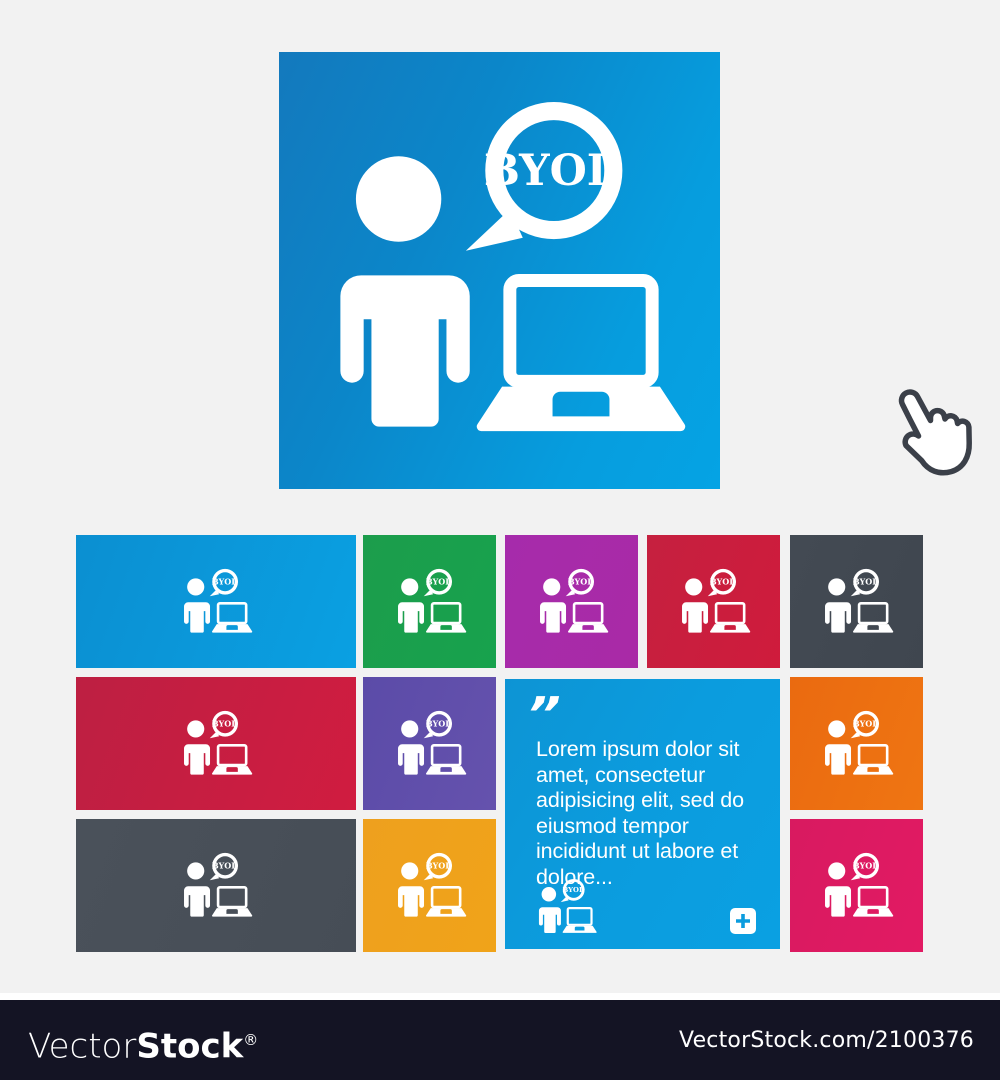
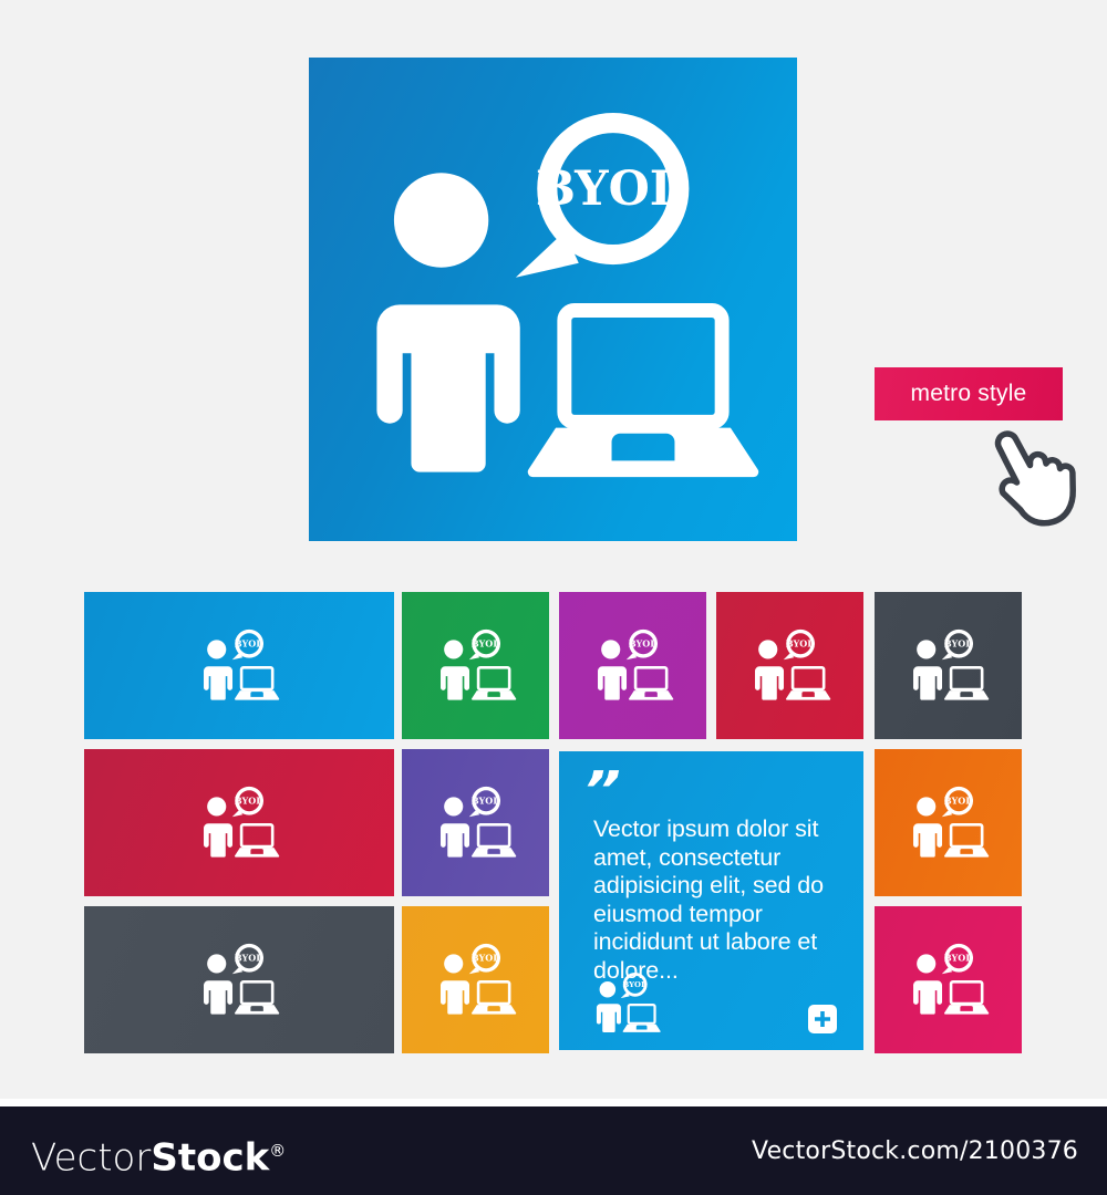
  BYOD
+ metro style
  ”
- Lorem ipsum dolor sit amet, consectetur adipisicing elit, sed do eiusmod tempor incididunt ut labore et dolore...
+ Vector ipsum dolor sit amet, consectetur adipisicing elit, sed do eiusmod tempor incididunt ut labore et dolore...
  VectorStock®
  VectorStock.com/2100376
